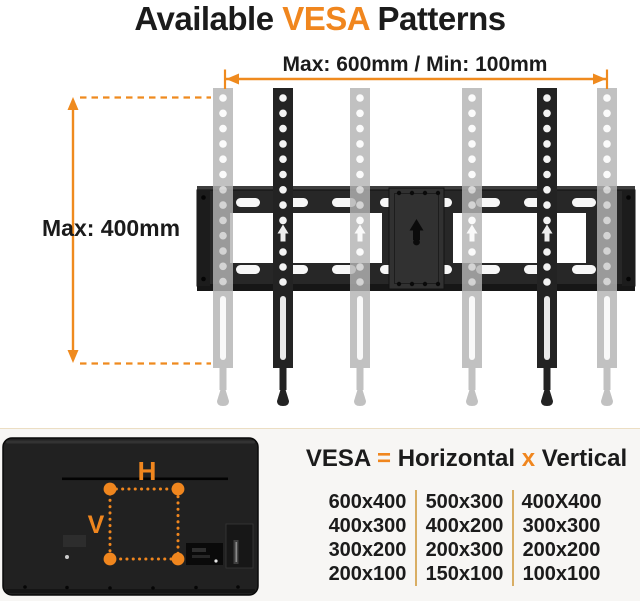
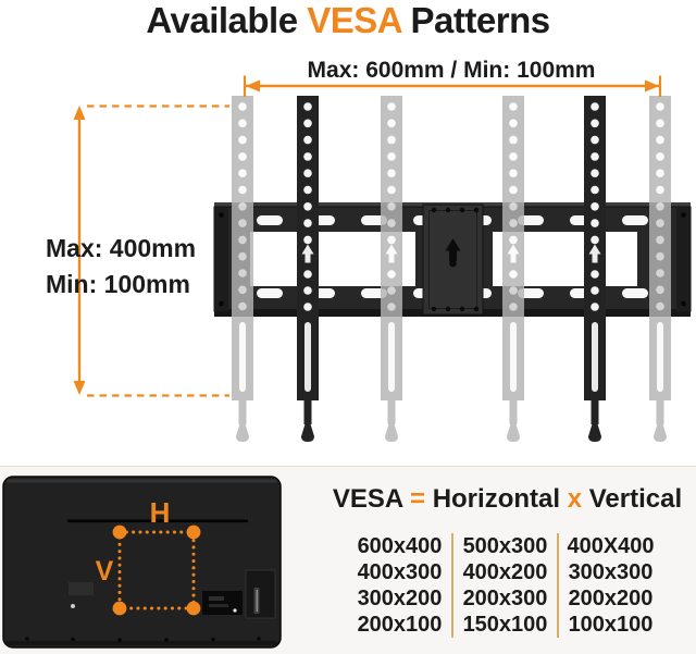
  Available VESA Patterns
  Max: 600mm / Min: 100mm
  Max: 400mm
+ Min: 100mm
  H
  V
  VESA = Horizontal x Vertical
  600x400
  400x300
  300x200
  200x100
  500x300
  400x200
  200x300
  150x100
  400X400
  300x300
  200x200
  100x100
